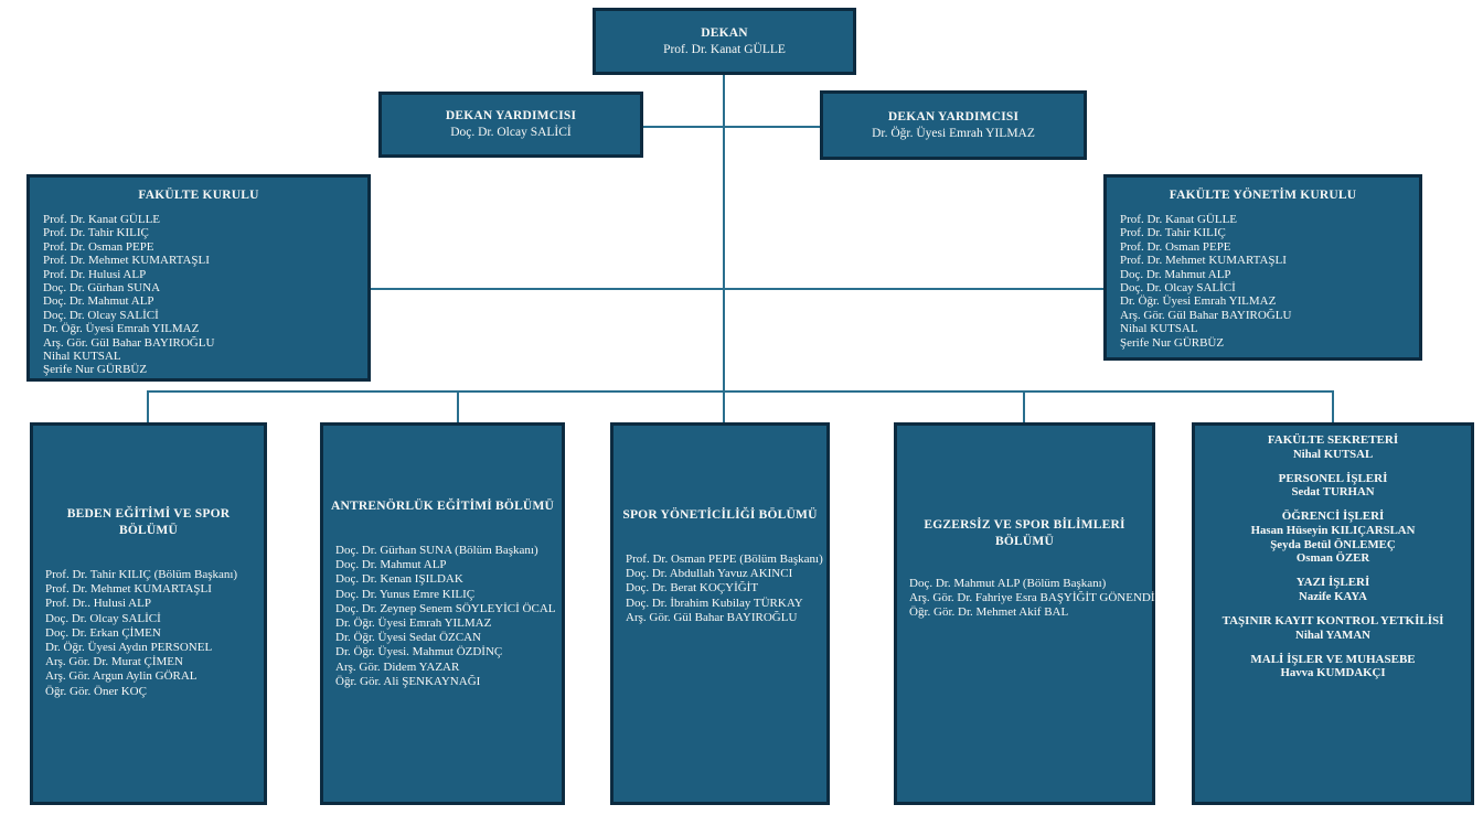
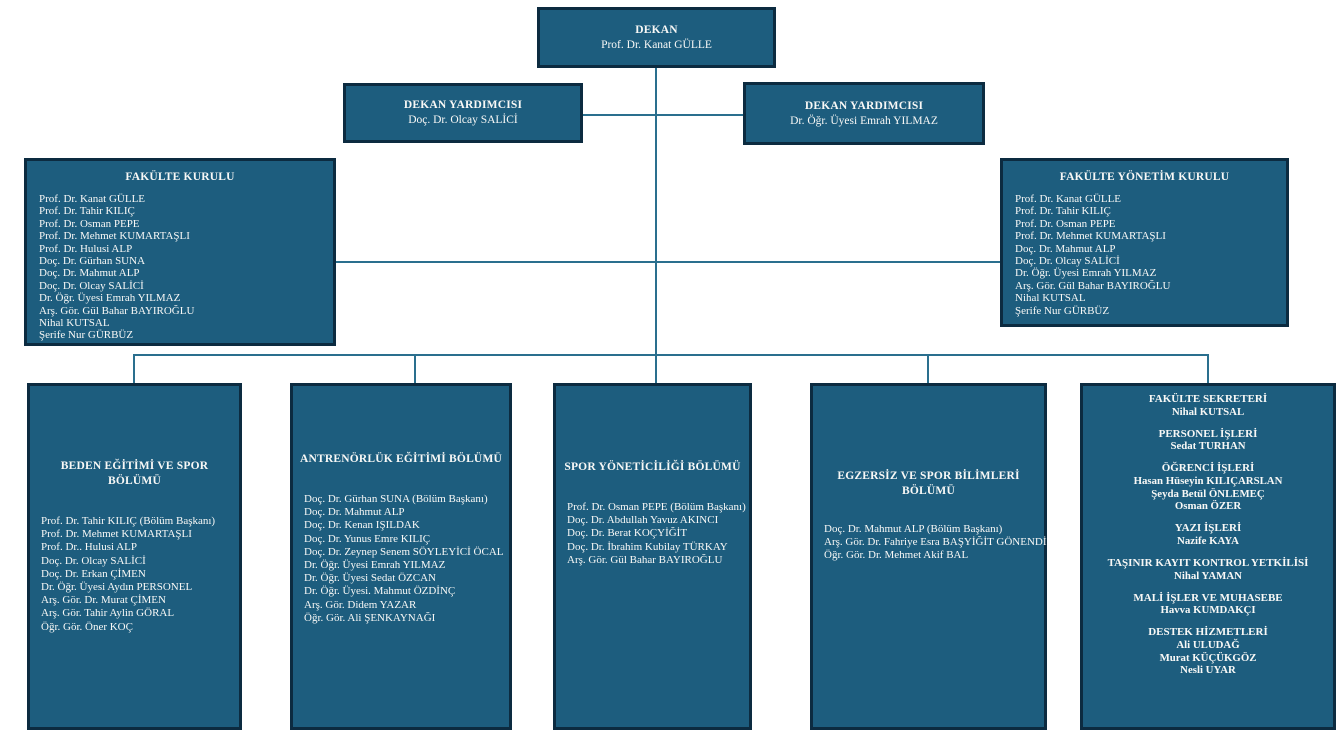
  DEKAN
  Prof. Dr. Kanat GÜLLE
  DEKAN YARDIMCISI
  Doç. Dr. Olcay SALİCİ
  DEKAN YARDIMCISI
  Dr. Öğr. Üyesi Emrah YILMAZ
  FAKÜLTE KURULU
  Prof. Dr. Kanat GÜLLE
  Prof. Dr. Tahir KILIÇ
  Prof. Dr. Osman PEPE
  Prof. Dr. Mehmet KUMARTAŞLI
  Prof. Dr. Hulusi ALP
  Doç. Dr. Gürhan SUNA
  Doç. Dr. Mahmut ALP
  Doç. Dr. Olcay SALİCİ
  Dr. Öğr. Üyesi Emrah YILMAZ
  Arş. Gör. Gül Bahar BAYIROĞLU
  Nihal KUTSAL
  Şerife Nur GÜRBÜZ
  FAKÜLTE YÖNETİM KURULU
  Prof. Dr. Kanat GÜLLE
  Prof. Dr. Tahir KILIÇ
  Prof. Dr. Osman PEPE
  Prof. Dr. Mehmet KUMARTAŞLI
  Doç. Dr. Mahmut ALP
  Doç. Dr. Olcay SALİCİ
  Dr. Öğr. Üyesi Emrah YILMAZ
  Arş. Gör. Gül Bahar BAYIROĞLU
  Nihal KUTSAL
  Şerife Nur GÜRBÜZ
  BEDEN EĞİTİMİ VE SPOR BÖLÜMÜ
  Prof. Dr. Tahir KILIÇ (Bölüm Başkanı)
  Prof. Dr. Mehmet KUMARTAŞLI
  Prof. Dr.. Hulusi ALP
  Doç. Dr. Olcay SALİCİ
  Doç. Dr. Erkan ÇİMEN
  Dr. Öğr. Üyesi Aydın PERSONEL
  Arş. Gör. Dr. Murat ÇİMEN
- Arş. Gör. Argun Aylin GÖRAL
+ Arş. Gör. Tahir Aylin GÖRAL
  Öğr. Gör. Öner KOÇ
  ANTRENÖRLÜK EĞİTİMİ BÖLÜMÜ
  Doç. Dr. Gürhan SUNA (Bölüm Başkanı)
  Doç. Dr. Mahmut ALP
  Doç. Dr. Kenan IŞILDAK
  Doç. Dr. Yunus Emre KILIÇ
  Doç. Dr. Zeynep Senem SÖYLEYİCİ ÖCAL
  Dr. Öğr. Üyesi Emrah YILMAZ
  Dr. Öğr. Üyesi Sedat ÖZCAN
  Dr. Öğr. Üyesi. Mahmut ÖZDİNÇ
  Arş. Gör. Didem YAZAR
  Öğr. Gör. Ali ŞENKAYNAĞI
  SPOR YÖNETİCİLİĞİ BÖLÜMÜ
  Prof. Dr. Osman PEPE (Bölüm Başkanı)
  Doç. Dr. Abdullah Yavuz AKINCI
  Doç. Dr. Berat KOÇYİĞİT
  Doç. Dr. İbrahim Kubilay TÜRKAY
  Arş. Gör. Gül Bahar BAYIROĞLU
  EGZERSİZ VE SPOR BİLİMLERİ BÖLÜMÜ
  Doç. Dr. Mahmut ALP (Bölüm Başkanı)
  Arş. Gör. Dr. Fahriye Esra BAŞYİĞİT GÖNENDİ
  Öğr. Gör. Dr. Mehmet Akif BAL
  FAKÜLTE SEKRETERİ
  Nihal KUTSAL
  PERSONEL İŞLERİ
  Sedat TURHAN
  ÖĞRENCİ İŞLERİ
  Hasan Hüseyin KILIÇARSLAN
  Şeyda Betül ÖNLEMEÇ
  Osman ÖZER
  YAZI İŞLERİ
  Nazife KAYA
  TAŞINIR KAYIT KONTROL YETKİLİSİ
  Nihal YAMAN
  MALİ İŞLER VE MUHASEBE
  Havva KUMDAKÇI
+ DESTEK HİZMETLERİ
+ Ali ULUDAĞ
+ Murat KÜÇÜKGÖZ
+ Nesli UYAR
